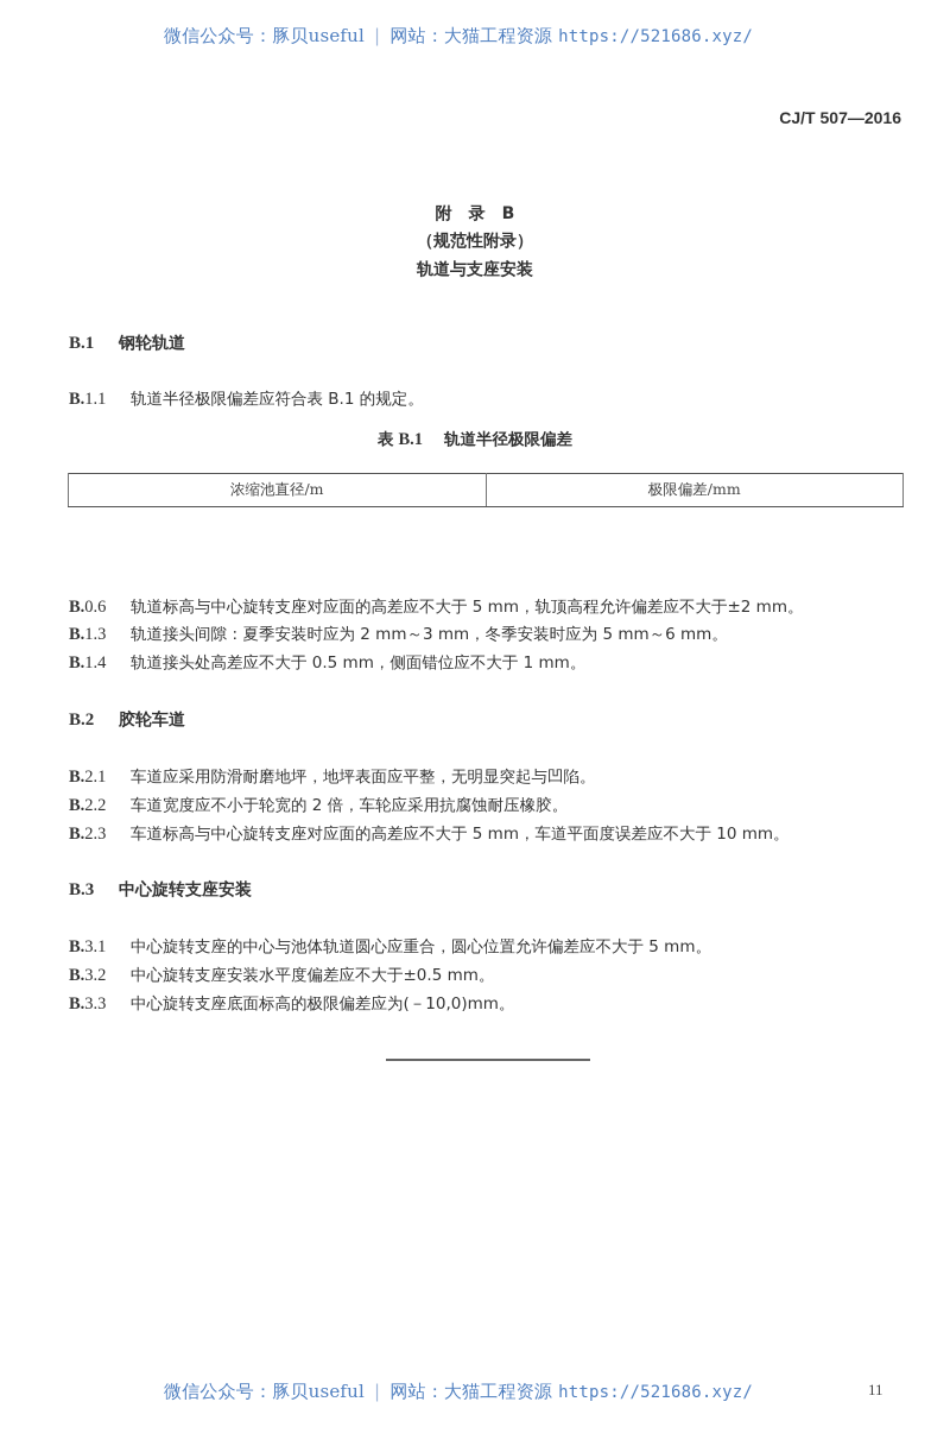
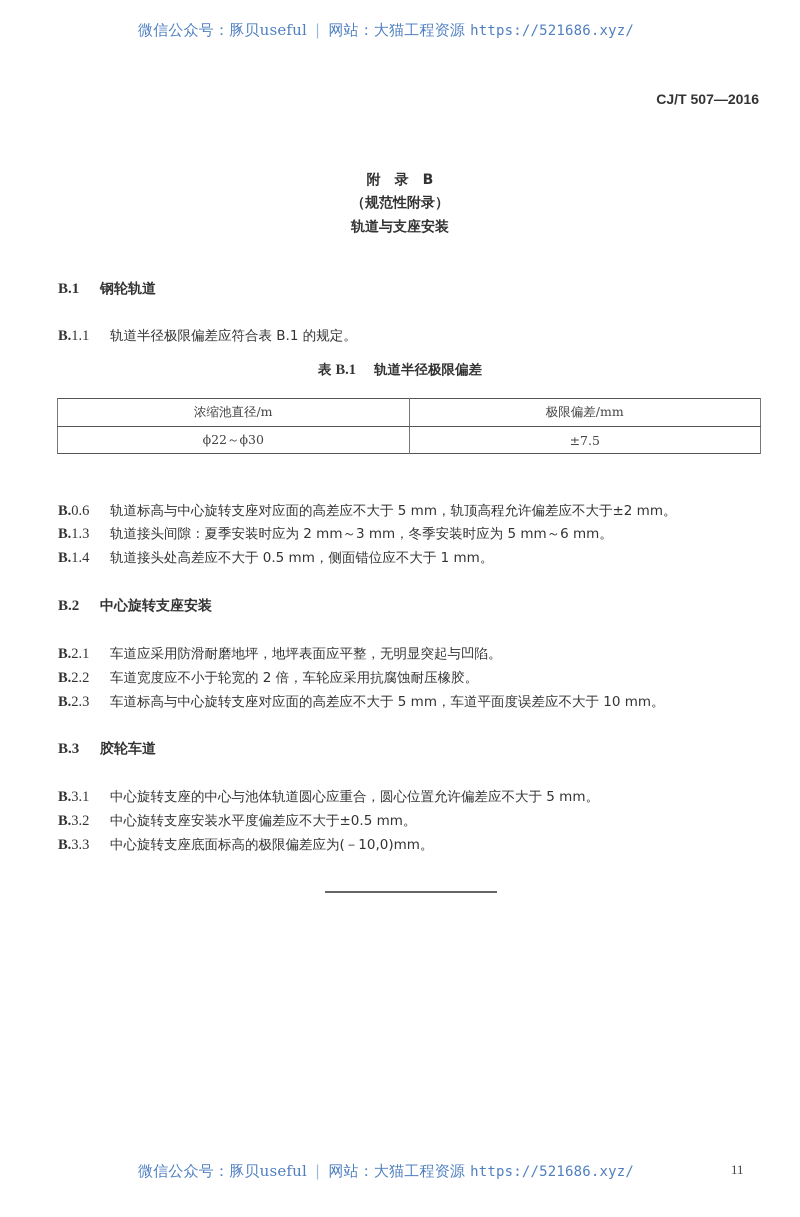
  微信公众号：豚贝useful | 网站：大猫工程资源 https://521686.xyz/
  CJ/T 507—2016
  附 录 B
  （规范性附录）
  轨道与支座安装
  B.1 钢轮轨道
  B.1.1 轨道半径极限偏差应符合表 B.1 的规定。
  表 B.1 轨道半径极限偏差
  浓缩池直径/m	极限偏差/mm
+ ϕ22～ϕ30	±7.5
  B.0.6 轨道标高与中心旋转支座对应面的高差应不大于 5 mm，轨顶高程允许偏差应不大于±2 mm。
  B.1.3 轨道接头间隙：夏季安装时应为 2 mm～3 mm，冬季安装时应为 5 mm～6 mm。
  B.1.4 轨道接头处高差应不大于 0.5 mm，侧面错位应不大于 1 mm。
- B.2 胶轮车道
+ B.2 中心旋转支座安装
  B.2.1 车道应采用防滑耐磨地坪，地坪表面应平整，无明显突起与凹陷。
  B.2.2 车道宽度应不小于轮宽的 2 倍，车轮应采用抗腐蚀耐压橡胶。
  B.2.3 车道标高与中心旋转支座对应面的高差应不大于 5 mm，车道平面度误差应不大于 10 mm。
- B.3 中心旋转支座安装
+ B.3 胶轮车道
  B.3.1 中心旋转支座的中心与池体轨道圆心应重合，圆心位置允许偏差应不大于 5 mm。
  B.3.2 中心旋转支座安装水平度偏差应不大于±0.5 mm。
  B.3.3 中心旋转支座底面标高的极限偏差应为(－10,0)mm。
  微信公众号：豚贝useful | 网站：大猫工程资源 https://521686.xyz/
  11
